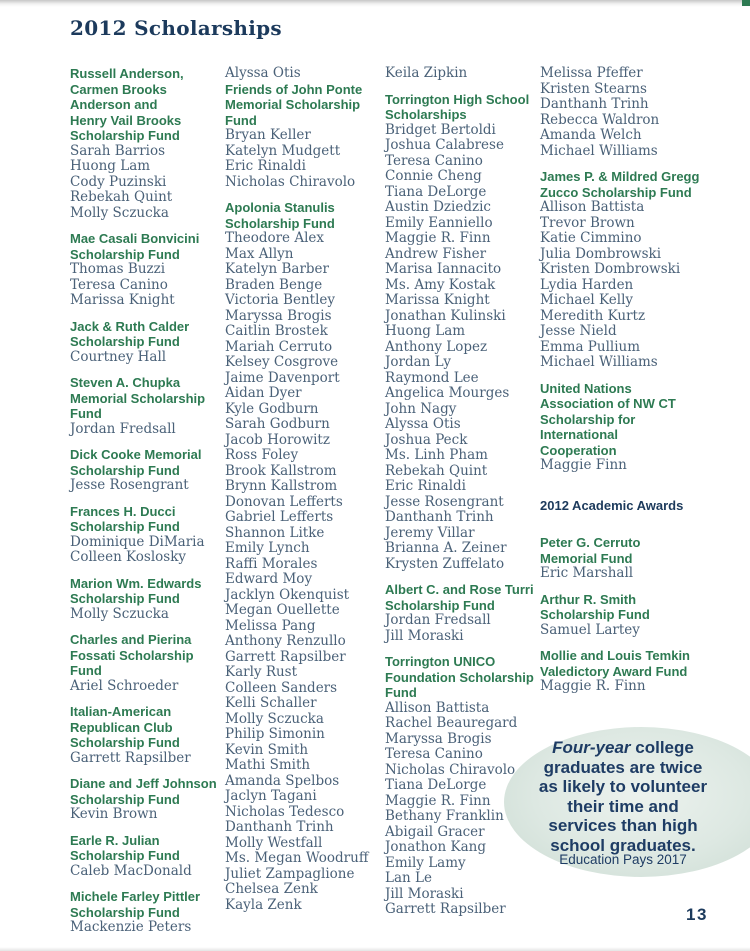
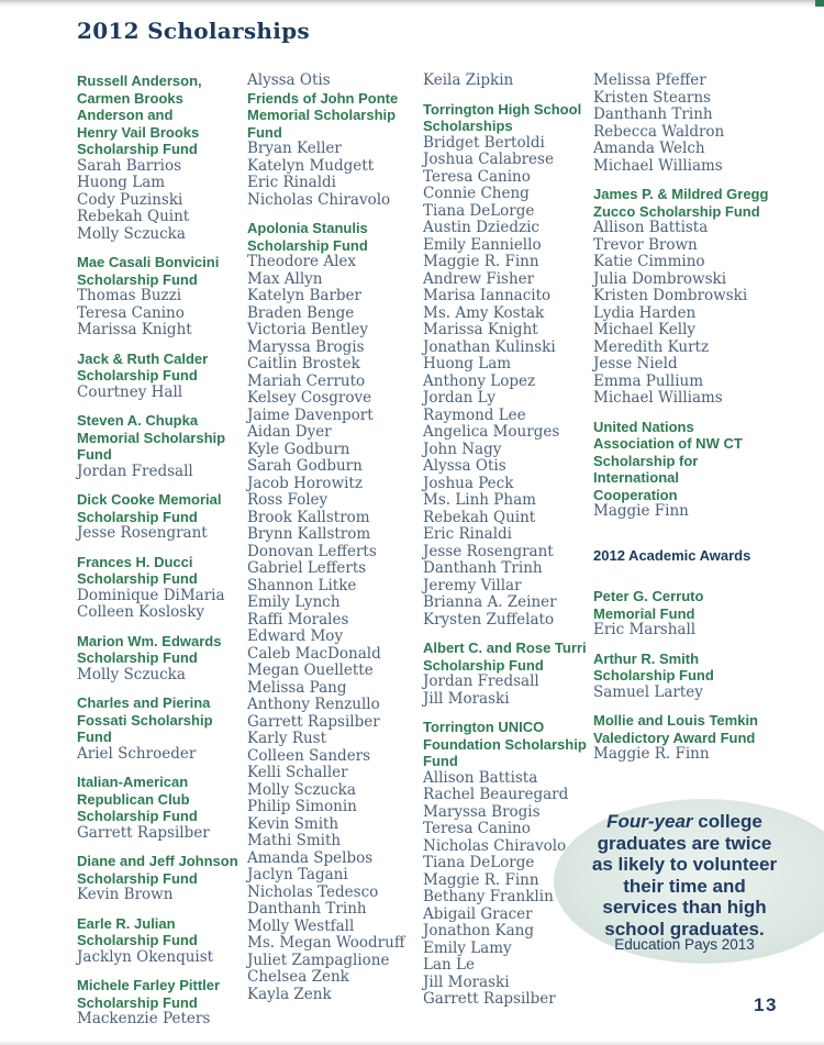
  2012 Scholarships
  Russell Anderson,
  Carmen Brooks
  Anderson and
  Henry Vail Brooks
  Scholarship Fund
  Sarah Barrios
  Huong Lam
  Cody Puzinski
  Rebekah Quint
  Molly Sczucka
  Mae Casali Bonvicini
  Scholarship Fund
  Thomas Buzzi
  Teresa Canino
  Marissa Knight
  Jack & Ruth Calder
  Scholarship Fund
  Courtney Hall
  Steven A. Chupka
  Memorial Scholarship
  Fund
  Jordan Fredsall
  Dick Cooke Memorial
  Scholarship Fund
  Jesse Rosengrant
  Frances H. Ducci
  Scholarship Fund
  Dominique DiMaria
  Colleen Koslosky
  Marion Wm. Edwards
  Scholarship Fund
  Molly Sczucka
  Charles and Pierina
  Fossati Scholarship Fund
  Ariel Schroeder
  Italian-American
  Republican Club
  Scholarship Fund
  Garrett Rapsilber
  Diane and Jeff Johnson
  Scholarship Fund
  Kevin Brown
  Earle R. Julian
  Scholarship Fund
- Caleb MacDonald
+ Jacklyn Okenquist
  Michele Farley Pittler
  Scholarship Fund
  Mackenzie Peters
  Alyssa Otis
  Friends of John Ponte
  Memorial Scholarship
  Fund
  Bryan Keller
  Katelyn Mudgett
  Eric Rinaldi
  Nicholas Chiravolo
  Apolonia Stanulis
  Scholarship Fund
  Theodore Alex
  Max Allyn
  Katelyn Barber
  Braden Benge
  Victoria Bentley
  Maryssa Brogis
  Caitlin Brostek
  Mariah Cerruto
  Kelsey Cosgrove
  Jaime Davenport
  Aidan Dyer
  Kyle Godburn
  Sarah Godburn
  Jacob Horowitz
  Ross Foley
  Brook Kallstrom
  Brynn Kallstrom
  Donovan Lefferts
  Gabriel Lefferts
  Shannon Litke
  Emily Lynch
  Raffi Morales
  Edward Moy
- Jacklyn Okenquist
+ Caleb MacDonald
  Megan Ouellette
  Melissa Pang
  Anthony Renzullo
  Garrett Rapsilber
  Karly Rust
  Colleen Sanders
  Kelli Schaller
  Molly Sczucka
  Philip Simonin
  Kevin Smith
  Mathi Smith
  Amanda Spelbos
  Jaclyn Tagani
  Nicholas Tedesco
  Danthanh Trinh
  Molly Westfall
  Ms. Megan Woodruff
  Juliet Zampaglione
  Chelsea Zenk
  Kayla Zenk
  Keila Zipkin
  Torrington High School
  Scholarships
  Bridget Bertoldi
  Joshua Calabrese
  Teresa Canino
  Connie Cheng
  Tiana DeLorge
  Austin Dziedzic
  Emily Eanniello
  Maggie R. Finn
  Andrew Fisher
  Marisa Iannacito
  Ms. Amy Kostak
  Marissa Knight
  Jonathan Kulinski
  Huong Lam
  Anthony Lopez
  Jordan Ly
  Raymond Lee
  Angelica Mourges
  John Nagy
  Alyssa Otis
  Joshua Peck
  Ms. Linh Pham
  Rebekah Quint
  Eric Rinaldi
  Jesse Rosengrant
  Danthanh Trinh
  Jeremy Villar
  Brianna A. Zeiner
  Krysten Zuffelato
  Albert C. and Rose Turri
  Scholarship Fund
  Jordan Fredsall
  Jill Moraski
  Torrington UNICO
  Foundation Scholarship
  Fund
  Allison Battista
  Rachel Beauregard
  Maryssa Brogis
  Teresa Canino
  Nicholas Chiravolo
  Tiana DeLorge
  Maggie R. Finn
  Bethany Franklin
  Abigail Gracer
  Jonathon Kang
  Emily Lamy
  Lan Le
  Jill Moraski
  Garrett Rapsilber
  Melissa Pfeffer
  Kristen Stearns
  Danthanh Trinh
  Rebecca Waldron
  Amanda Welch
  Michael Williams
  James P. & Mildred Gregg
  Zucco Scholarship Fund
  Allison Battista
  Trevor Brown
  Katie Cimmino
  Julia Dombrowski
  Kristen Dombrowski
  Lydia Harden
  Michael Kelly
  Meredith Kurtz
  Jesse Nield
  Emma Pullium
  Michael Williams
  United Nations
  Association of NW CT
  Scholarship for
  International
  Cooperation
  Maggie Finn
  2012 Academic Awards
  Peter G. Cerruto
  Memorial Fund
  Eric Marshall
  Arthur R. Smith
  Scholarship Fund
  Samuel Lartey
  Mollie and Louis Temkin
  Valedictory Award Fund
  Maggie R. Finn
  Four-year college
  graduates are twice
  as likely to volunteer
  their time and
  services than high
  school graduates.
- Education Pays 2017
+ Education Pays 2013
  13
